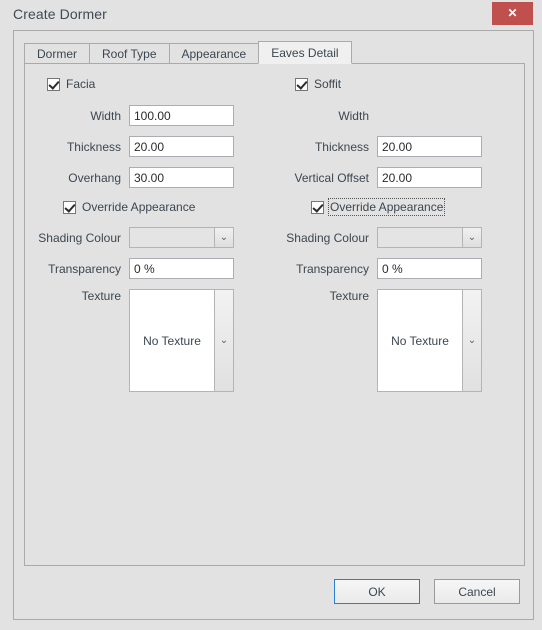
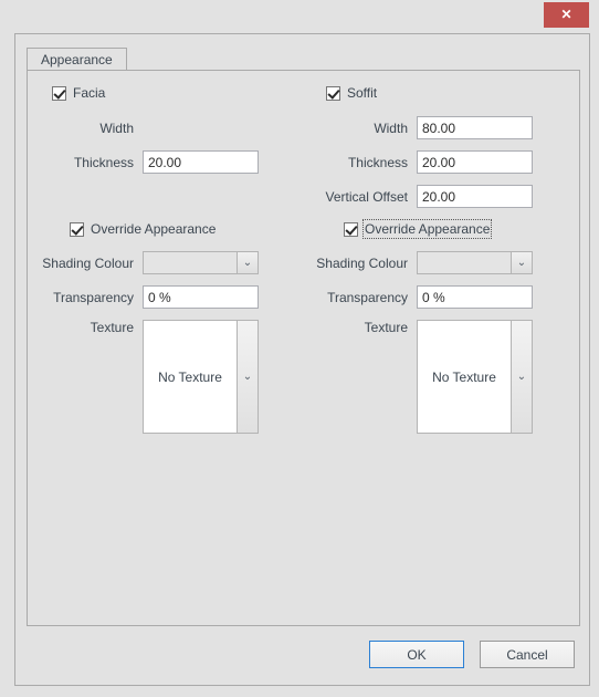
- Create Dormer
  ✕
- Dormer
- Roof Type
  Appearance
- Eaves Detail
  Facia
  Width
- 100.00
  Thickness
  20.00
- Overhang
- 30.00
  Override Appearance
  Shading Colour
  ⌄
  Transparency
  0 %
  Texture
  No Texture
  ⌄
  Soffit
  Width
+ 80.00
  Thickness
  20.00
  Vertical Offset
  20.00
  Override Appearance
  Shading Colour
  ⌄
  Transparency
  0 %
  Texture
  No Texture
  ⌄
  OK
  Cancel
